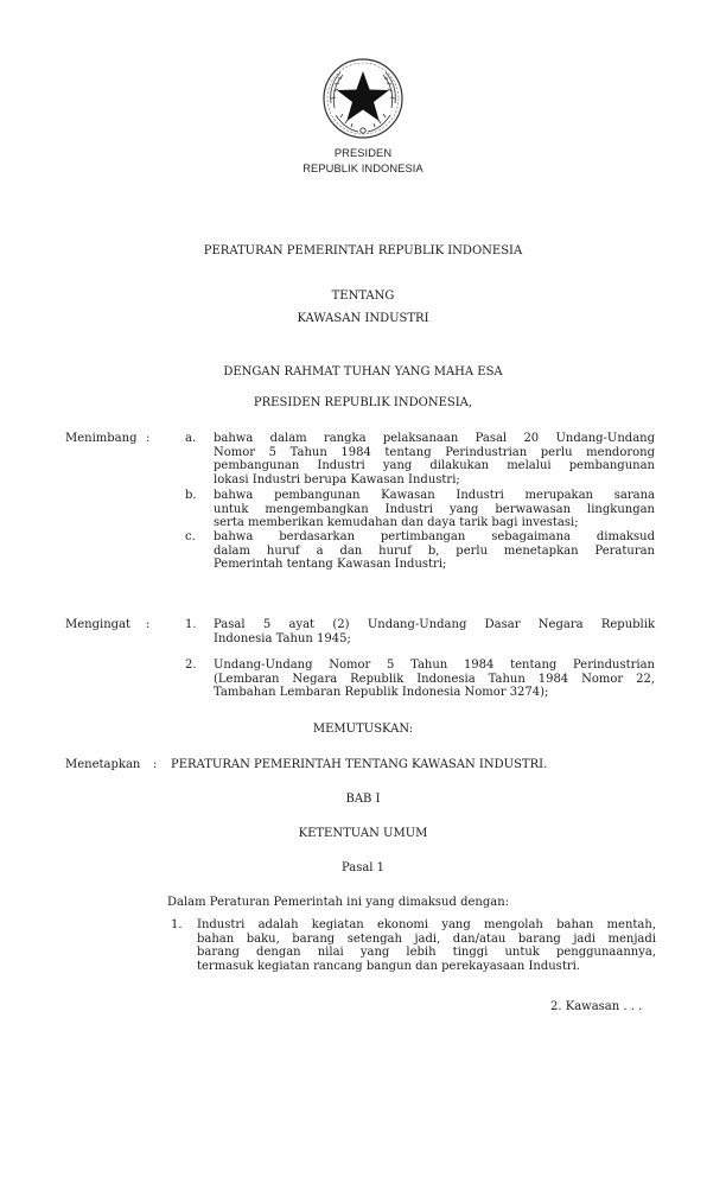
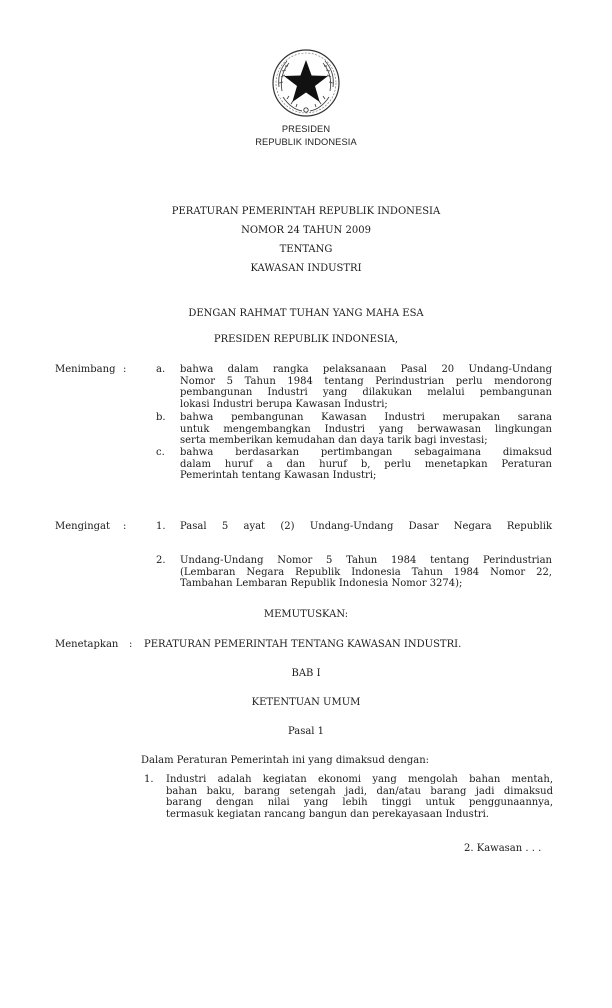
  PRESIDEN
  REPUBLIK INDONESIA
  PERATURAN PEMERINTAH REPUBLIK INDONESIA
+ NOMOR 24 TAHUN 2009
  TENTANG
  KAWASAN INDUSTRI
  DENGAN RAHMAT TUHAN YANG MAHA ESA
  PRESIDEN REPUBLIK INDONESIA,
  Menimbang
  :
  a.
  bahwa dalam rangka pelaksanaan Pasal 20 Undang-Undang
  Nomor 5 Tahun 1984 tentang Perindustrian perlu mendorong
  pembangunan Industri yang dilakukan melalui pembangunan
  lokasi Industri berupa Kawasan Industri;
  b.
  bahwa pembangunan Kawasan Industri merupakan sarana
  untuk mengembangkan Industri yang berwawasan lingkungan
  serta memberikan kemudahan dan daya tarik bagi investasi;
  c.
  bahwa berdasarkan pertimbangan sebagaimana dimaksud
  dalam huruf a dan huruf b, perlu menetapkan Peraturan
  Pemerintah tentang Kawasan Industri;
  Mengingat
  :
  1.
  Pasal 5 ayat (2) Undang-Undang Dasar Negara Republik
- Indonesia Tahun 1945;
  2.
  Undang-Undang Nomor 5 Tahun 1984 tentang Perindustrian
  (Lembaran Negara Republik Indonesia Tahun 1984 Nomor 22,
  Tambahan Lembaran Republik Indonesia Nomor 3274);
  MEMUTUSKAN:
  Menetapkan
  :
  PERATURAN PEMERINTAH TENTANG KAWASAN INDUSTRI.
  BAB I
  KETENTUAN UMUM
  Pasal 1
  Dalam Peraturan Pemerintah ini yang dimaksud dengan:
  1.
  Industri adalah kegiatan ekonomi yang mengolah bahan mentah,
- bahan baku, barang setengah jadi, dan/atau barang jadi menjadi
+ bahan baku, barang setengah jadi, dan/atau barang jadi dimaksud
  barang dengan nilai yang lebih tinggi untuk penggunaannya,
  termasuk kegiatan rancang bangun dan perekayasaan Industri.
  2. Kawasan . . .
